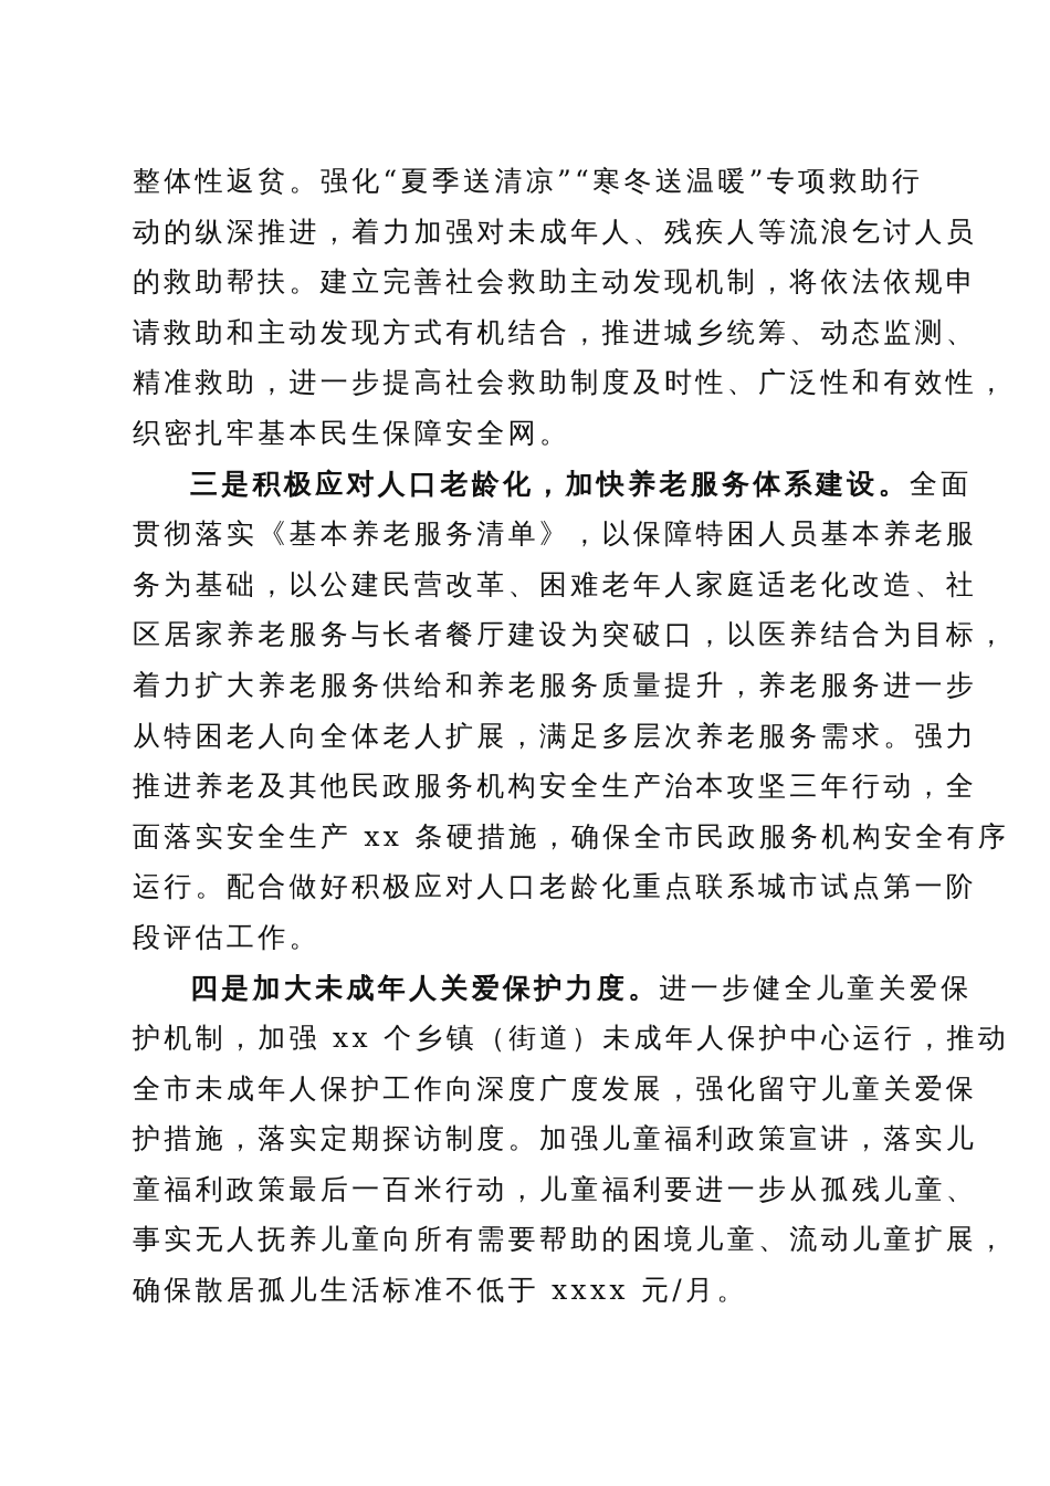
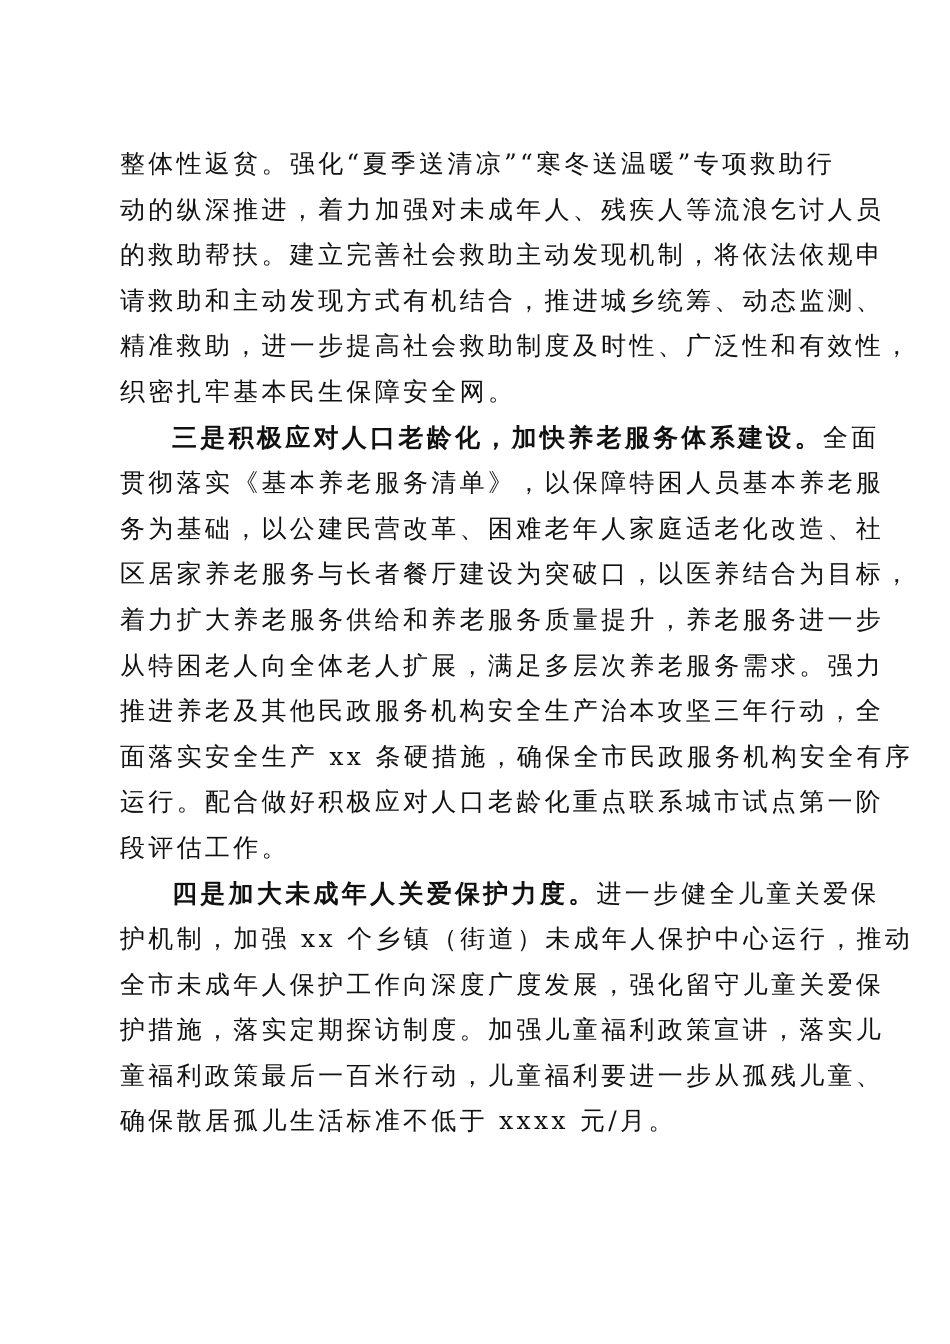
  整体性返贫。强化“夏季送清凉”“寒冬送温暖”专项救助行
  动的纵深推进，着力加强对未成年人、残疾人等流浪乞讨人员
  的救助帮扶。建立完善社会救助主动发现机制，将依法依规申
  请救助和主动发现方式有机结合，推进城乡统筹、动态监测、
  精准救助，进一步提高社会救助制度及时性、广泛性和有效性，
  织密扎牢基本民生保障安全网。
  三是积极应对人口老龄化，加快养老服务体系建设。全面
  贯彻落实《基本养老服务清单》，以保障特困人员基本养老服
  务为基础，以公建民营改革、困难老年人家庭适老化改造、社
  区居家养老服务与长者餐厅建设为突破口，以医养结合为目标，
  着力扩大养老服务供给和养老服务质量提升，养老服务进一步
  从特困老人向全体老人扩展，满足多层次养老服务需求。强力
  推进养老及其他民政服务机构安全生产治本攻坚三年行动，全
  面落实安全生产 xx 条硬措施，确保全市民政服务机构安全有序
  运行。配合做好积极应对人口老龄化重点联系城市试点第一阶
  段评估工作。
  四是加大未成年人关爱保护力度。进一步健全儿童关爱保
  护机制，加强 xx 个乡镇（街道）未成年人保护中心运行，推动
  全市未成年人保护工作向深度广度发展，强化留守儿童关爱保
  护措施，落实定期探访制度。加强儿童福利政策宣讲，落实儿
  童福利政策最后一百米行动，儿童福利要进一步从孤残儿童、
- 事实无人抚养儿童向所有需要帮助的困境儿童、流动儿童扩展，
  确保散居孤儿生活标准不低于 xxxx 元/月。
